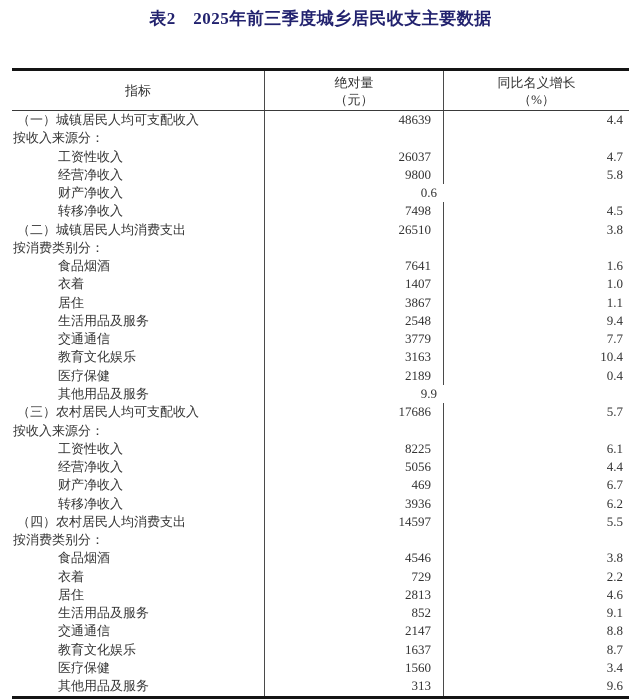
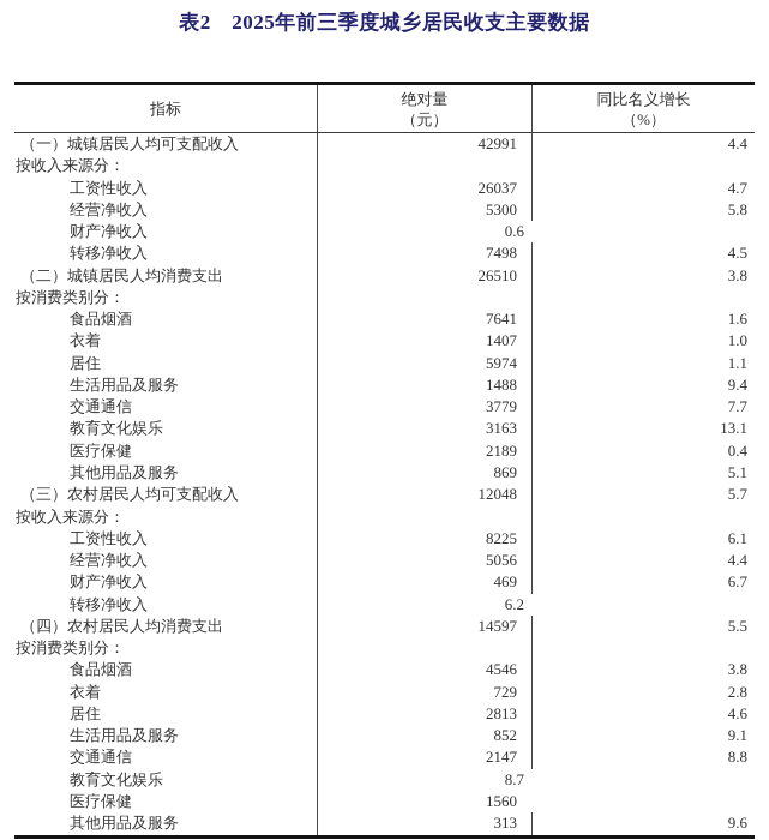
  表2 2025年前三季度城乡居民收支主要数据
  指标
  绝对量
  （元）
  同比名义增长
  （%）
  （一）城镇居民人均可支配收入
- 48639
+ 42991
  4.4
  按收入来源分：
  工资性收入
  26037
  4.7
  经营净收入
- 9800
+ 5300
  5.8
  财产净收入
  0.6
  转移净收入
  7498
  4.5
  （二）城镇居民人均消费支出
  26510
  3.8
  按消费类别分：
  食品烟酒
  7641
  1.6
  衣着
  1407
  1.0
  居住
- 3867
+ 5974
  1.1
  生活用品及服务
- 2548
+ 1488
  9.4
  交通通信
  3779
  7.7
  教育文化娱乐
  3163
- 10.4
+ 13.1
  医疗保健
  2189
  0.4
  其他用品及服务
+ 869
- 9.9
+ 5.1
  （三）农村居民人均可支配收入
- 17686
+ 12048
  5.7
  按收入来源分：
  工资性收入
  8225
  6.1
  经营净收入
  5056
  4.4
  财产净收入
  469
  6.7
  转移净收入
- 3936
  6.2
  （四）农村居民人均消费支出
  14597
  5.5
  按消费类别分：
  食品烟酒
  4546
  3.8
  衣着
  729
- 2.2
+ 2.8
  居住
  2813
  4.6
  生活用品及服务
  852
  9.1
  交通通信
  2147
  8.8
  教育文化娱乐
- 1637
  8.7
  医疗保健
  1560
- 3.4
  其他用品及服务
  313
  9.6
